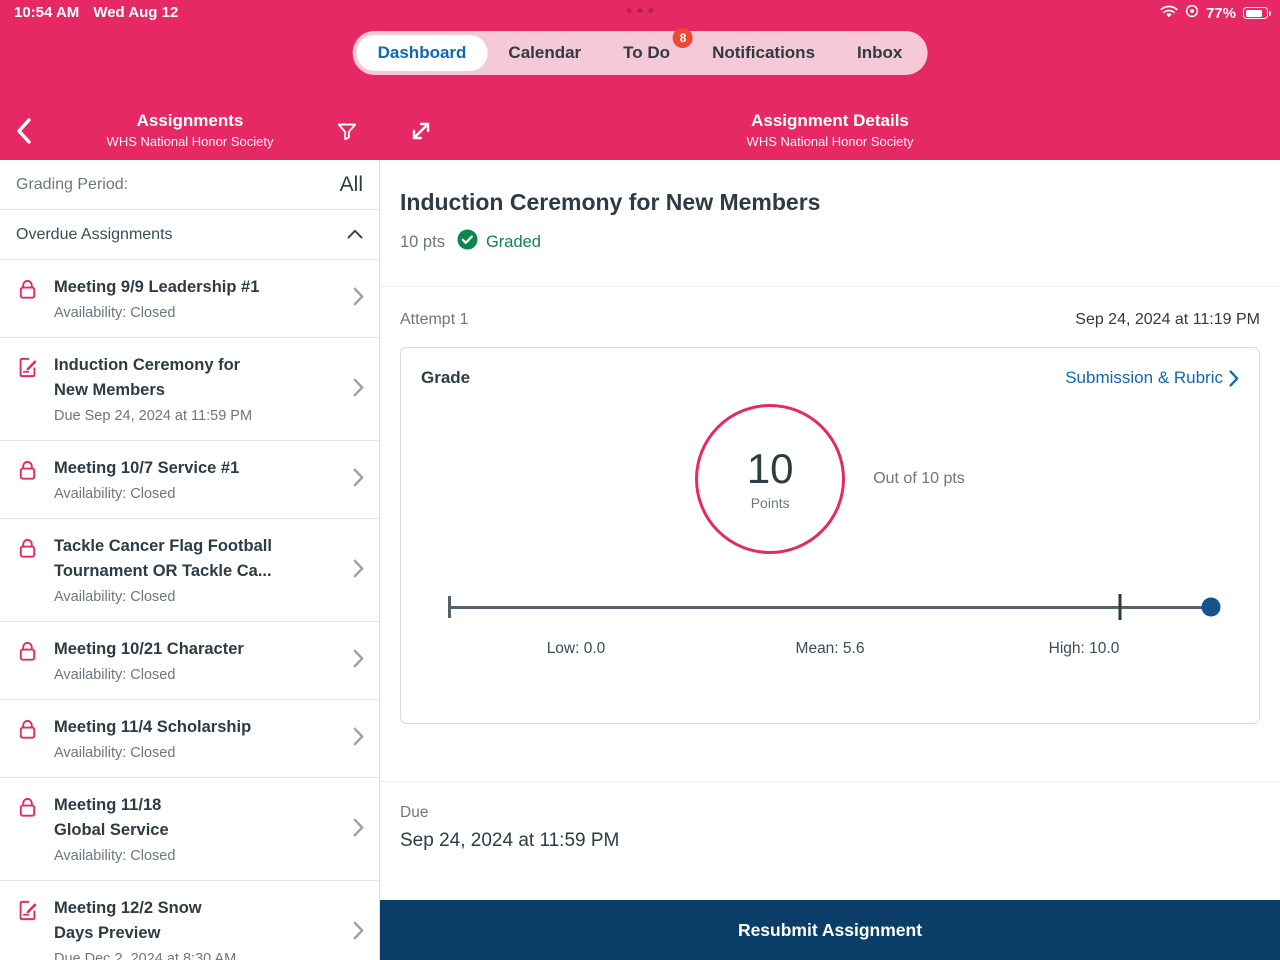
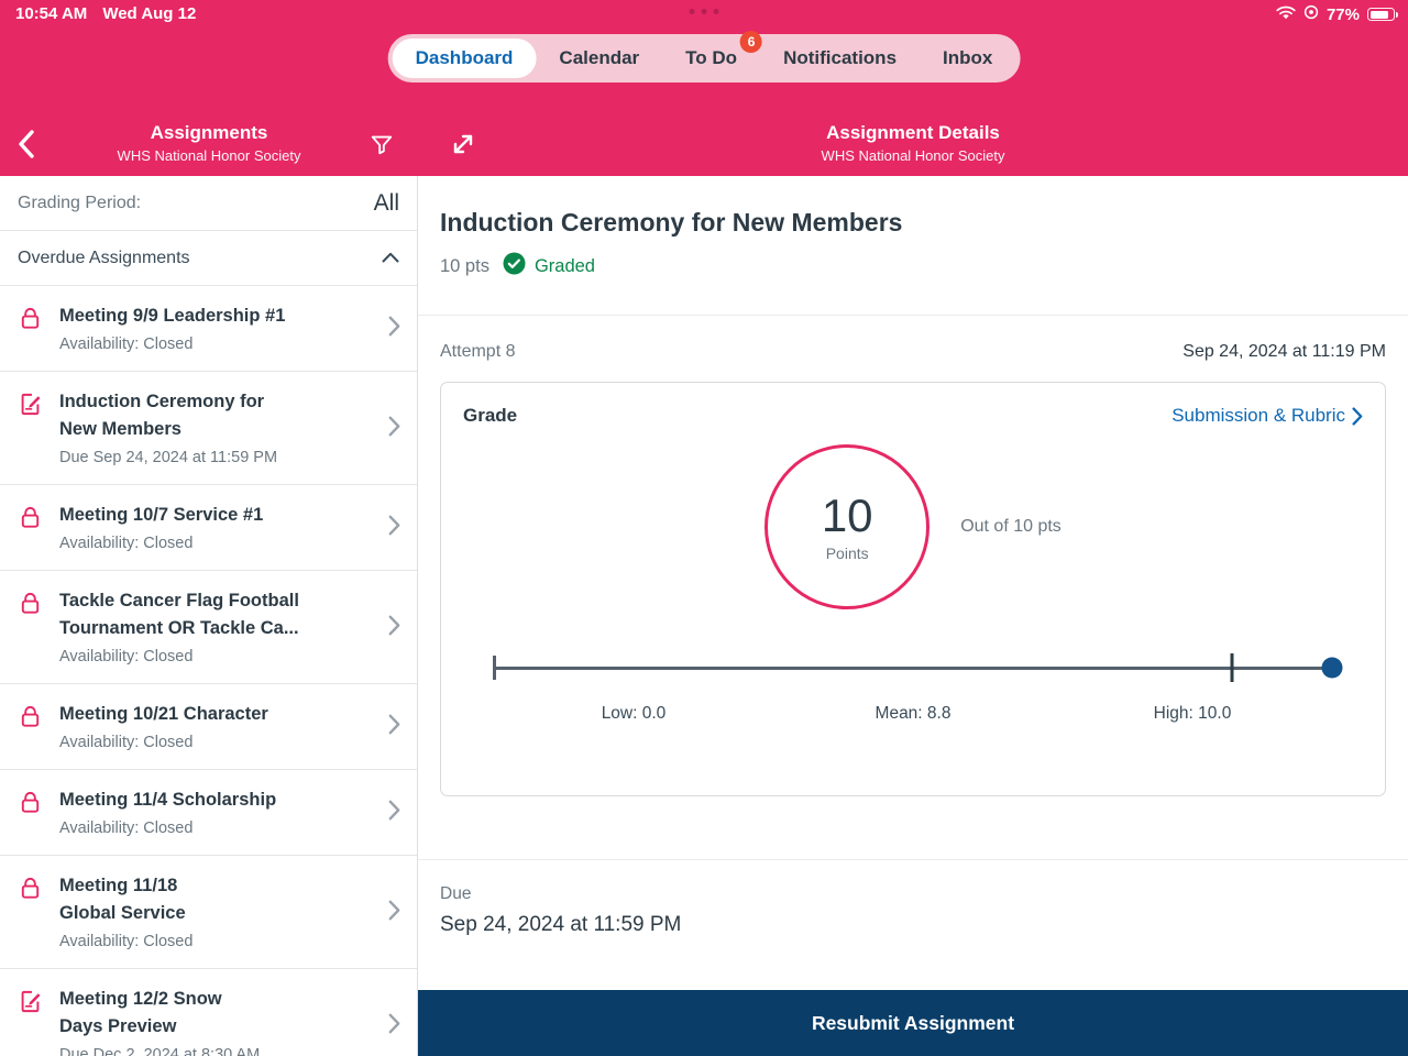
  10:54 AM
  Wed Aug 12
  77%
  Dashboard
  Calendar
  To Do
- 8
+ 6
  Notifications
  Inbox
  Assignments
  WHS National Honor Society
  Assignment Details
  WHS National Honor Society
  Grading Period:
  All
  Overdue Assignments
  Meeting 9/9 Leadership #1
  Availability: Closed
  Induction Ceremony for
  New Members
  Due Sep 24, 2024 at 11:59 PM
  Meeting 10/7 Service #1
  Availability: Closed
  Tackle Cancer Flag Football
  Tournament OR Tackle Ca...
  Availability: Closed
  Meeting 10/21 Character
  Availability: Closed
  Meeting 11/4 Scholarship
  Availability: Closed
  Meeting 11/18
  Global Service
  Availability: Closed
  Meeting 12/2 Snow
  Days Preview
  Due Dec 2, 2024 at 8:30 AM
  Induction Ceremony for New Members
  10 pts
  Graded
- Attempt 1
+ Attempt 8
  Sep 24, 2024 at 11:19 PM
  Grade
  Submission & Rubric
  10
  Points
  Out of 10 pts
  Low: 0.0
- Mean: 5.6
+ Mean: 8.8
  High: 10.0
  Due
  Sep 24, 2024 at 11:59 PM
  Resubmit Assignment
